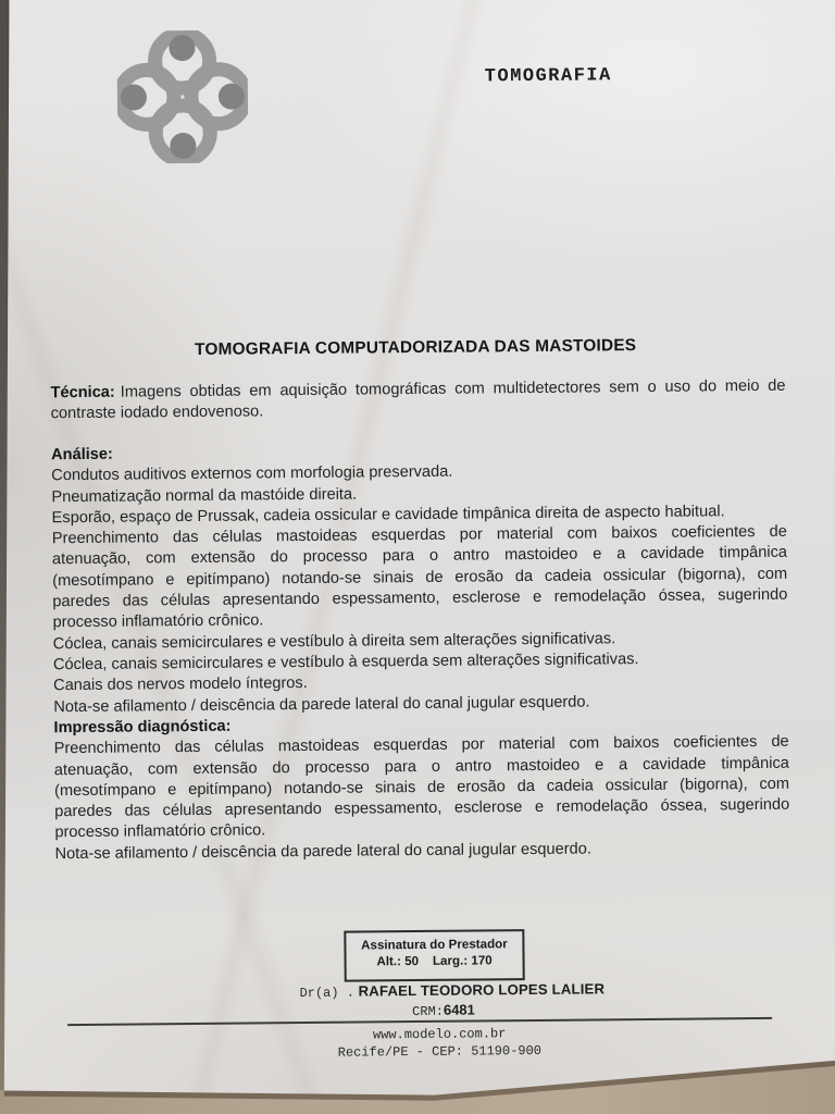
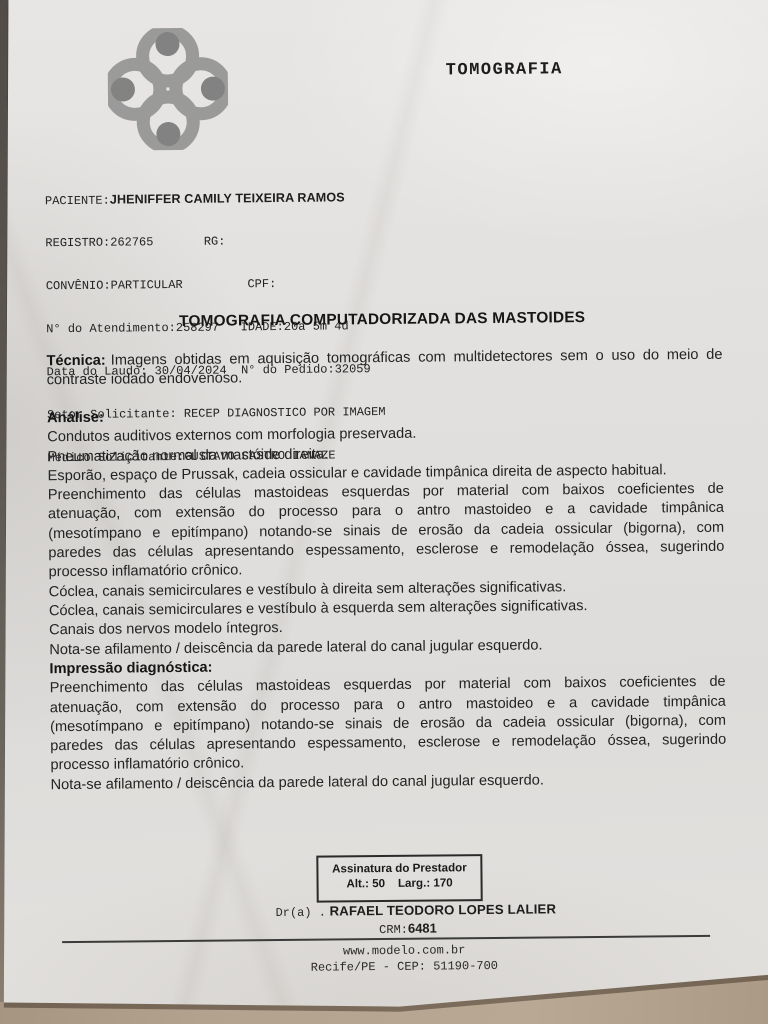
  TOMOGRAFIA
+ PACIENTE:JHENIFFER CAMILY TEIXEIRA RAMOS
+ REGISTRO:262765 RG:
+ CONVÊNIO:PARTICULAR CPF:
+ N° do Atendimento:258297 IDADE:20a 5m 4d
+ Data do Laudo: 30/04/2024 N° do Pedido:32059
+ Setor Solicitante: RECEP DIAGNOSTICO POR IMAGEM
+ Médico Solicitante:GUSTAVO CASTRO IANAZE
  TOMOGRAFIA COMPUTADORIZADA DAS MASTOIDES
  Técnica: Imagens obtidas em aquisição tomográficas com multidetectores sem o uso do meio de
  contraste iodado endovenoso.
  Análise:
  Condutos auditivos externos com morfologia preservada.
  Pneumatização normal da mastóide direita.
  Esporão, espaço de Prussak, cadeia ossicular e cavidade timpânica direita de aspecto habitual.
  Preenchimento das células mastoideas esquerdas por material com baixos coeficientes de
  atenuação, com extensão do processo para o antro mastoideo e a cavidade timpânica
  (mesotímpano e epitímpano) notando-se sinais de erosão da cadeia ossicular (bigorna), com
  paredes das células apresentando espessamento, esclerose e remodelação óssea, sugerindo
  processo inflamatório crônico.
  Cóclea, canais semicirculares e vestíbulo à direita sem alterações significativas.
  Cóclea, canais semicirculares e vestíbulo à esquerda sem alterações significativas.
  Canais dos nervos modelo íntegros.
  Nota-se afilamento / deiscência da parede lateral do canal jugular esquerdo.
  Impressão diagnóstica:
  Preenchimento das células mastoideas esquerdas por material com baixos coeficientes de
  atenuação, com extensão do processo para o antro mastoideo e a cavidade timpânica
  (mesotímpano e epitímpano) notando-se sinais de erosão da cadeia ossicular (bigorna), com
  paredes das células apresentando espessamento, esclerose e remodelação óssea, sugerindo
  processo inflamatório crônico.
  Nota-se afilamento / deiscência da parede lateral do canal jugular esquerdo.
  Assinatura do Prestador
  Alt.: 50 Larg.: 170
  Dr(a) . RAFAEL TEODORO LOPES LALIER
  CRM:6481
  www.modelo.com.br
- Recife/PE - CEP: 51190-900
+ Recife/PE - CEP: 51190-700
